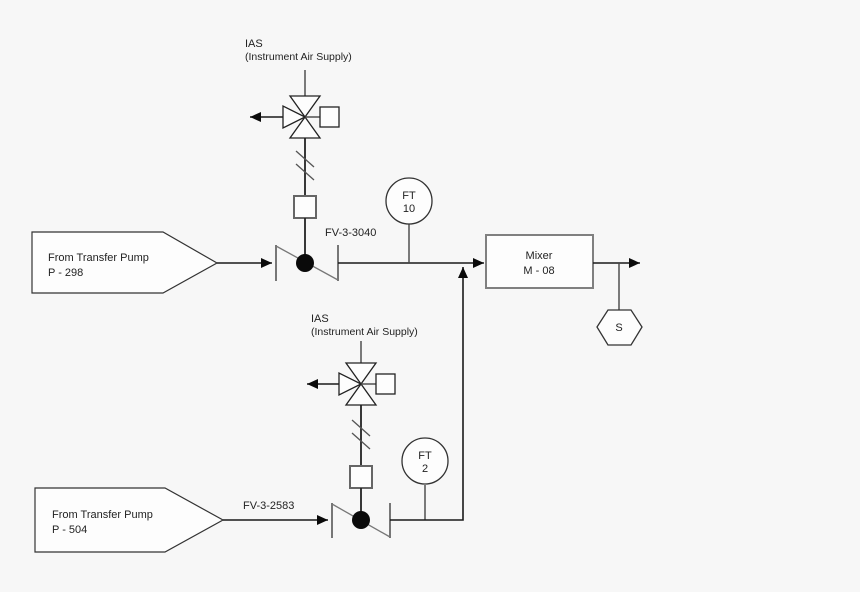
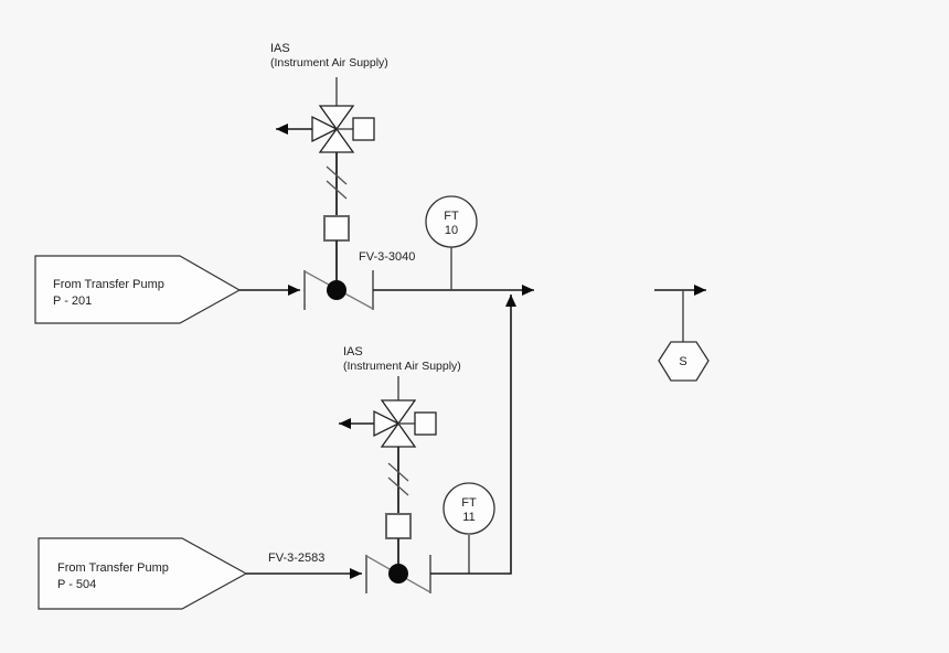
  From Transfer Pump
- P - 298
+ P - 201
  IAS
  (Instrument Air Supply)
  FV-3-3040
  FT
  10
  From Transfer Pump
  P - 504
  FV-3-2583
  IAS
  (Instrument Air Supply)
  FT
- 2
+ 11
- Mixer
- M - 08
  S
